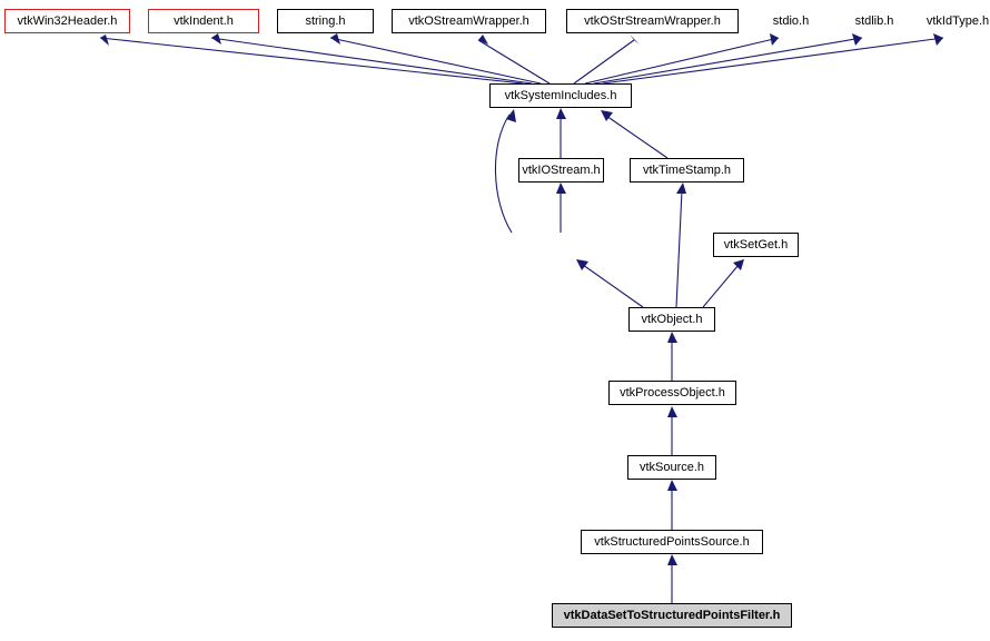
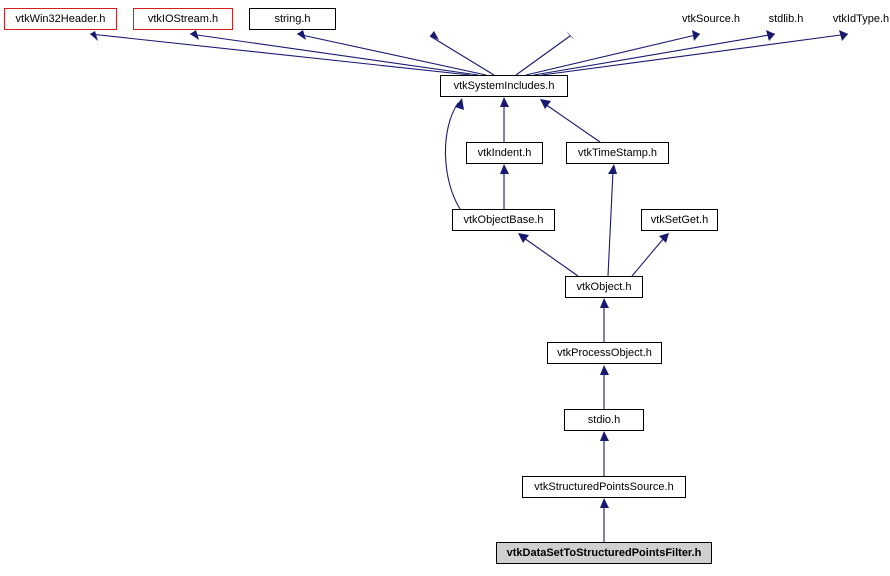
  vtkWin32Header.h
- vtkIndent.h
+ vtkIOStream.h
  string.h
- vtkOStreamWrapper.h
- vtkOStrStreamWrapper.h
- stdio.h
+ vtkSource.h
  stdlib.h
  vtkIdType.h
  vtkSystemIncludes.h
- vtkIOStream.h
+ vtkIndent.h
  vtkTimeStamp.h
+ vtkObjectBase.h
  vtkSetGet.h
  vtkObject.h
  vtkProcessObject.h
- vtkSource.h
+ stdio.h
  vtkStructuredPointsSource.h
  vtkDataSetToStructuredPointsFilter.h
